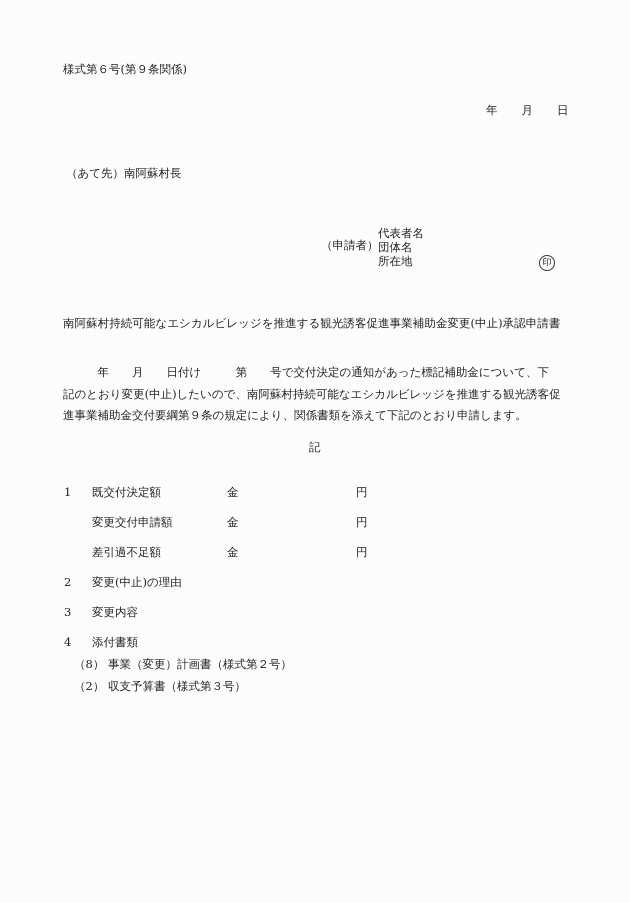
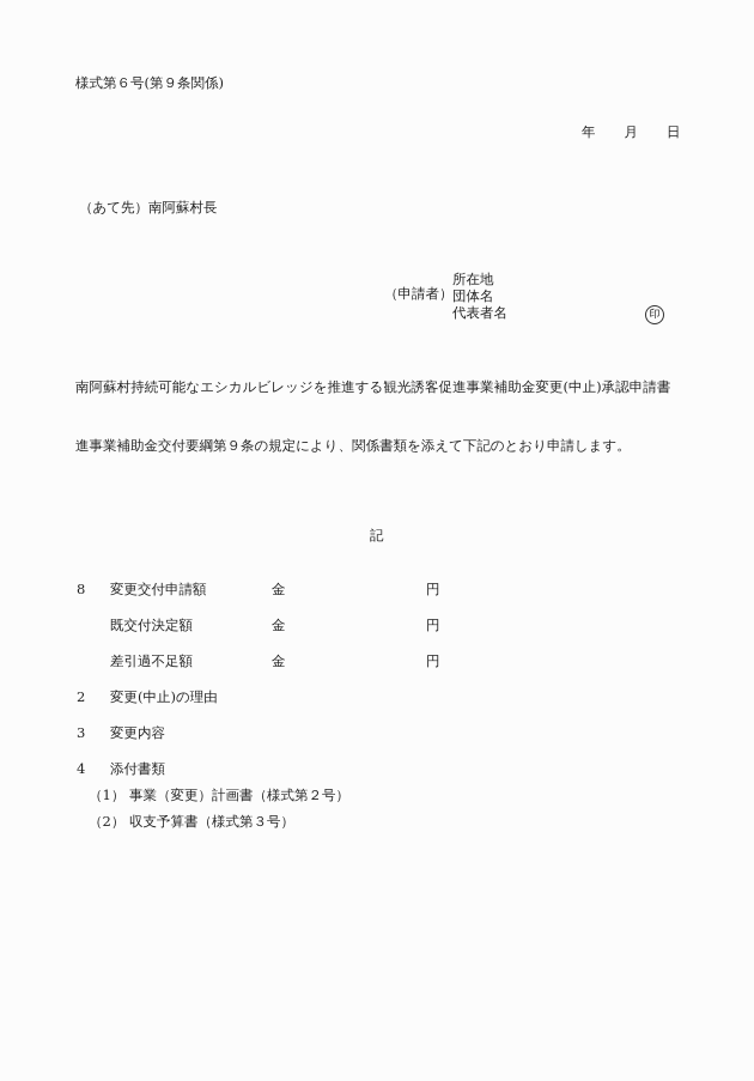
  様式第６号(第９条関係)
  年 月 日
  （あて先）南阿蘇村長
  （申請者）
- 代表者名
+ 所在地
  団体名
- 所在地
+ 代表者名
  印
  南阿蘇村持続可能なエシカルビレッジを推進する観光誘客促進事業補助金変更(中止)承認申請書
- 年 月 日付け 第 号で交付決定の通知があった標記補助金について、下
- 記のとおり変更(中止)したいので、南阿蘇村持続可能なエシカルビレッジを推進する観光誘客促
  進事業補助金交付要綱第９条の規定により、関係書類を添えて下記のとおり申請します。
  記
- 1
+ 8
- 既交付決定額
+ 変更交付申請額
  金
  円
- 変更交付申請額
+ 既交付決定額
  金
  円
  差引過不足額
  金
  円
  2
  変更(中止)の理由
  3
  変更内容
  4
  添付書類
- （8）
+ （1）
  事業（変更）計画書（様式第２号）
  （2）
  収支予算書（様式第３号）
